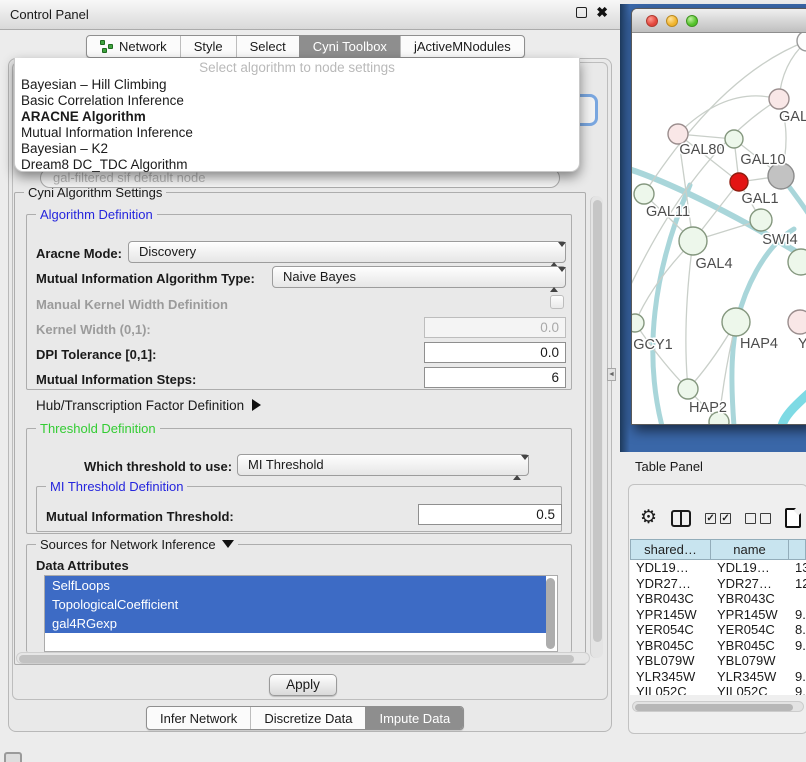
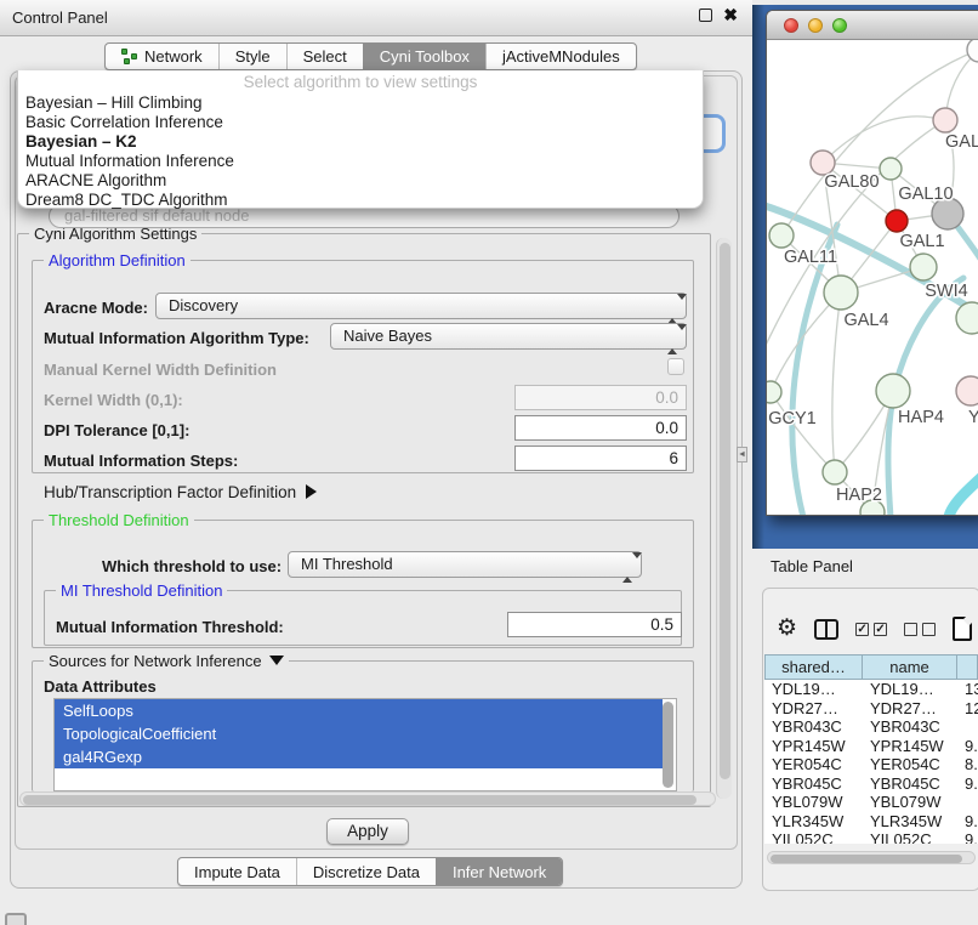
  Control Panel
  ✖
  Network
  Style
  Select
  Cyni Toolbox
  jActiveMNodules
  gal-filtered sif default node
- Select algorithm to node settings
+ Select algorithm to view settings
  Bayesian – Hill Climbing
  Basic Correlation Inference
- ARACNE Algorithm
+ Bayesian – K2
  Mutual Information Inference
- Bayesian – K2
+ ARACNE Algorithm
  Dream8 DC_TDC Algorithm
  Cyni Algorithm Settings
  Algorithm Definition
  Aracne Mode:
  Discovery
  Mutual Information Algorithm Type:
  Naive Bayes
  Manual Kernel Width Definition
  Kernel Width (0,1):
  0.0
  DPI Tolerance [0,1]:
  0.0
  Mutual Information Steps:
  6
  Hub/Transcription Factor Definition
  Threshold Definition
  Which threshold to use:
  MI Threshold
  MI Threshold Definition
  Mutual Information Threshold:
  0.5
  Sources for Network Inference
  Data Attributes
  SelfLoops
  TopologicalCoefficient
  gal4RGexp
  Apply
- Infer Network
+ Impute Data
  Discretize Data
- Impute Data
+ Infer Network
  GAL
  GAL80
  GAL10
  GAL1
  GAL11
  GAL4
  SWI4
  GCY1
  HAP4
  Y
  HAP2
  Table Panel
  ⚙
  ✓
  ✓
  shared…
  name
  YDL19…
  YDL19…
  YDR27…
  YDR27…
  YBR043C
  YBR043C
  YPR145W
  YPR145W
  9.
  YER054C
  YER054C
  8.
  YBR045C
  YBR045C
  9.
  YBL079W
  YBL079W
  YLR345W
  YLR345W
  9.
  YIL052C
  YIL052C
  9.
